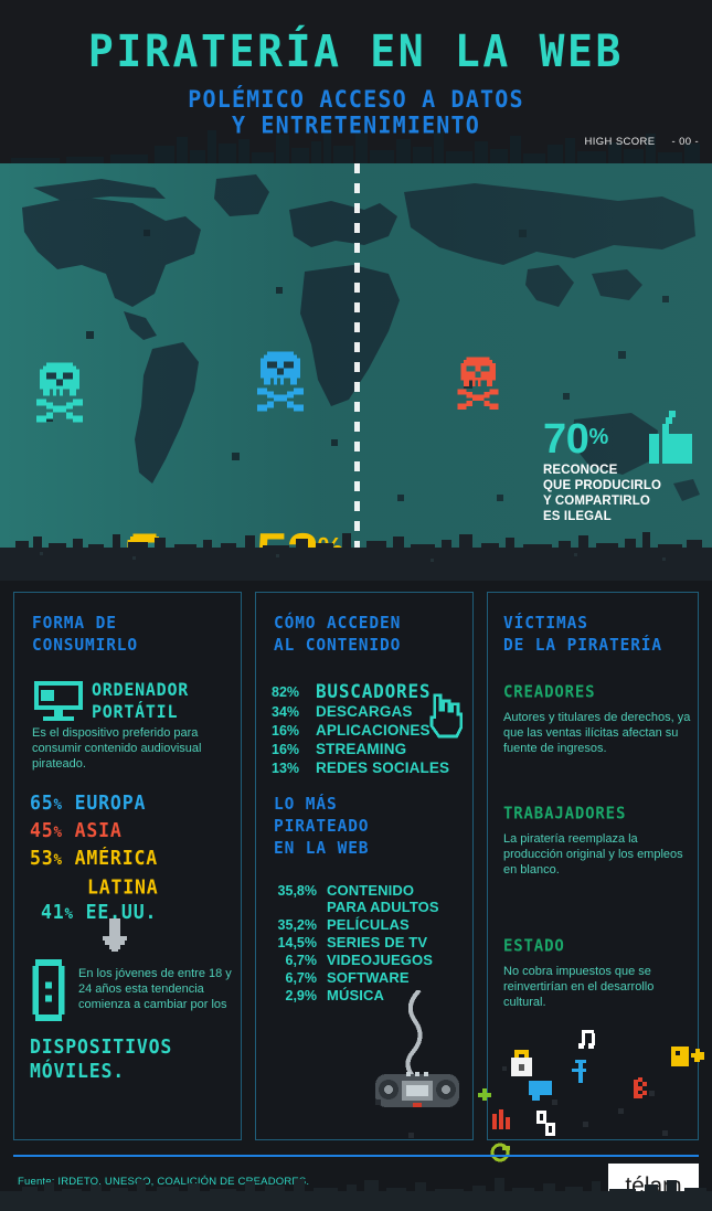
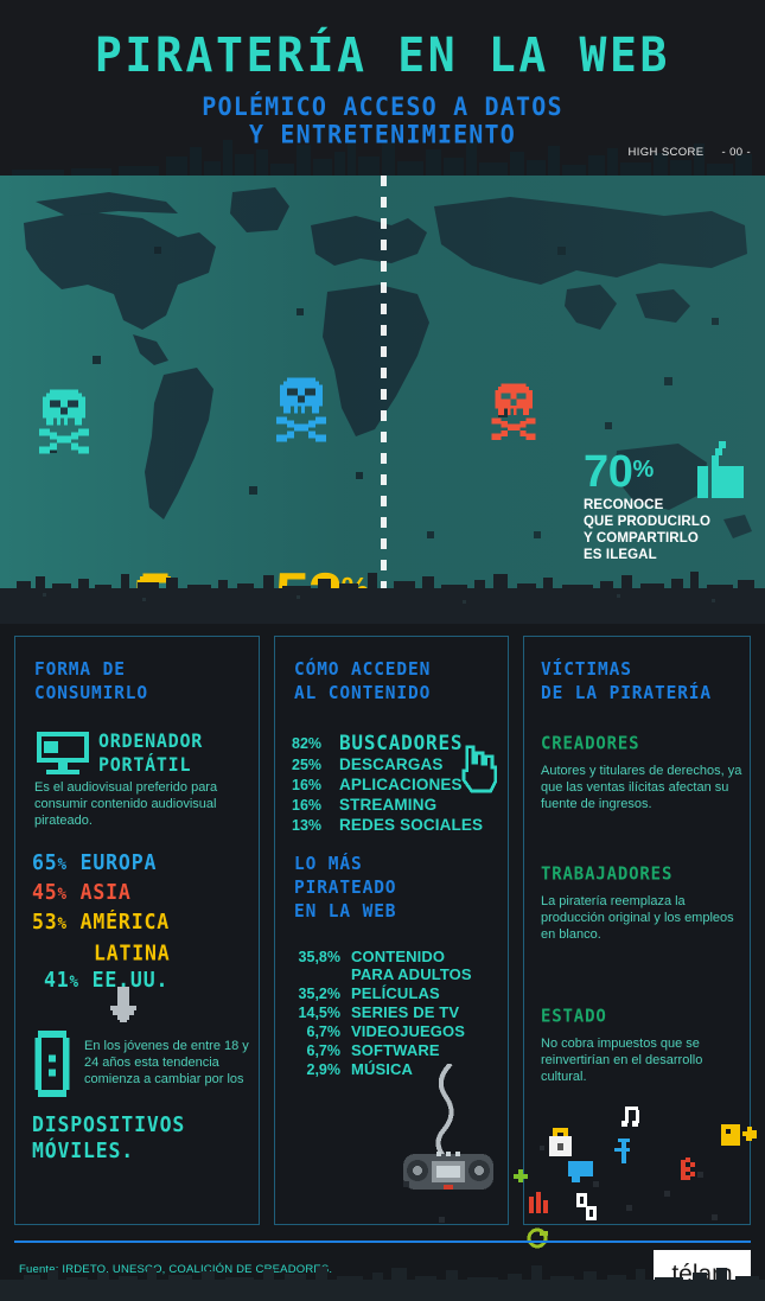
  PIRATERÍA EN LA WEB
  POLÉMICO ACCESO A DATOS
  Y ENTRETENIMIENTO
  HIGH SCORE - 00 -
  70%
  RECONOCE
  QUE PRODUCIRLO
  Y COMPARTIRLO
  ES ILEGAL
  FORMA DE
  CONSUMIRLO
  ORDENADOR
  PORTÁTIL
- Es el dispositivo preferido para consumir contenido audiovisual pirateado.
+ Es el audiovisual preferido para consumir contenido audiovisual pirateado.
  65% EUROPA
  45% ASIA
  53% AMÉRICA
  LATINA
  41% EE.UU.
  En los jóvenes de entre 18 y 24 años esta tendencia comienza a cambiar por los
  DISPOSITIVOS
  MÓVILES.
  CÓMO ACCEDEN
  AL CONTENIDO
  82%
  BUSCADORES
- 34%
+ 25%
  DESCARGAS
  16%
  APLICACIONES
  16%
  STREAMING
  13%
  REDES SOCIALES
  LO MÁS
  PIRATEADO
  EN LA WEB
  35,8%
  CONTENIDO
  PARA ADULTOS
  35,2%
  PELÍCULAS
  14,5%
  SERIES DE TV
  6,7%
  VIDEOJUEGOS
  6,7%
  SOFTWARE
  2,9%
  MÚSICA
  VÍCTIMAS
  DE LA PIRATERÍA
  CREADORES
  Autores y titulares de derechos, ya que las ventas ilícitas afectan su fuente de ingresos.
  TRABAJADORES
  La piratería reemplaza la producción original y los empleos en blanco.
  ESTADO
  No cobra impuestos que se reinvertirían en el desarrollo cultural.
  Fuente: IRDETO, UNESO, COALICIÓN DE CEADOR.
